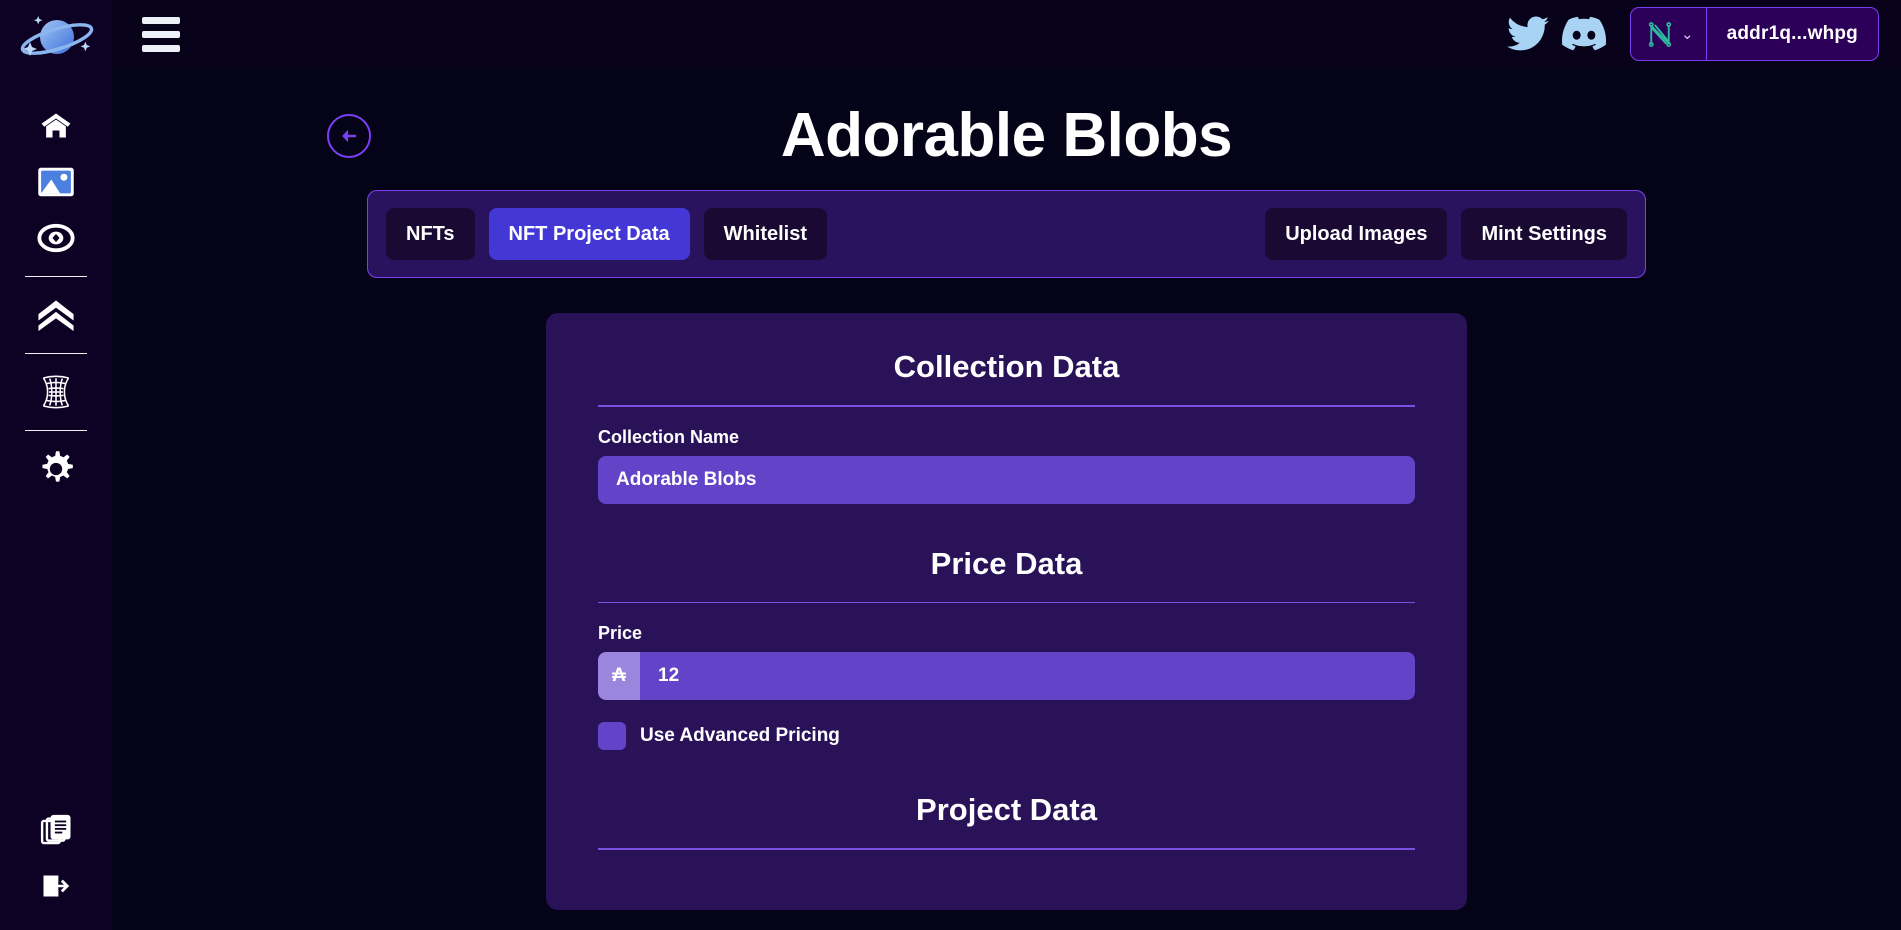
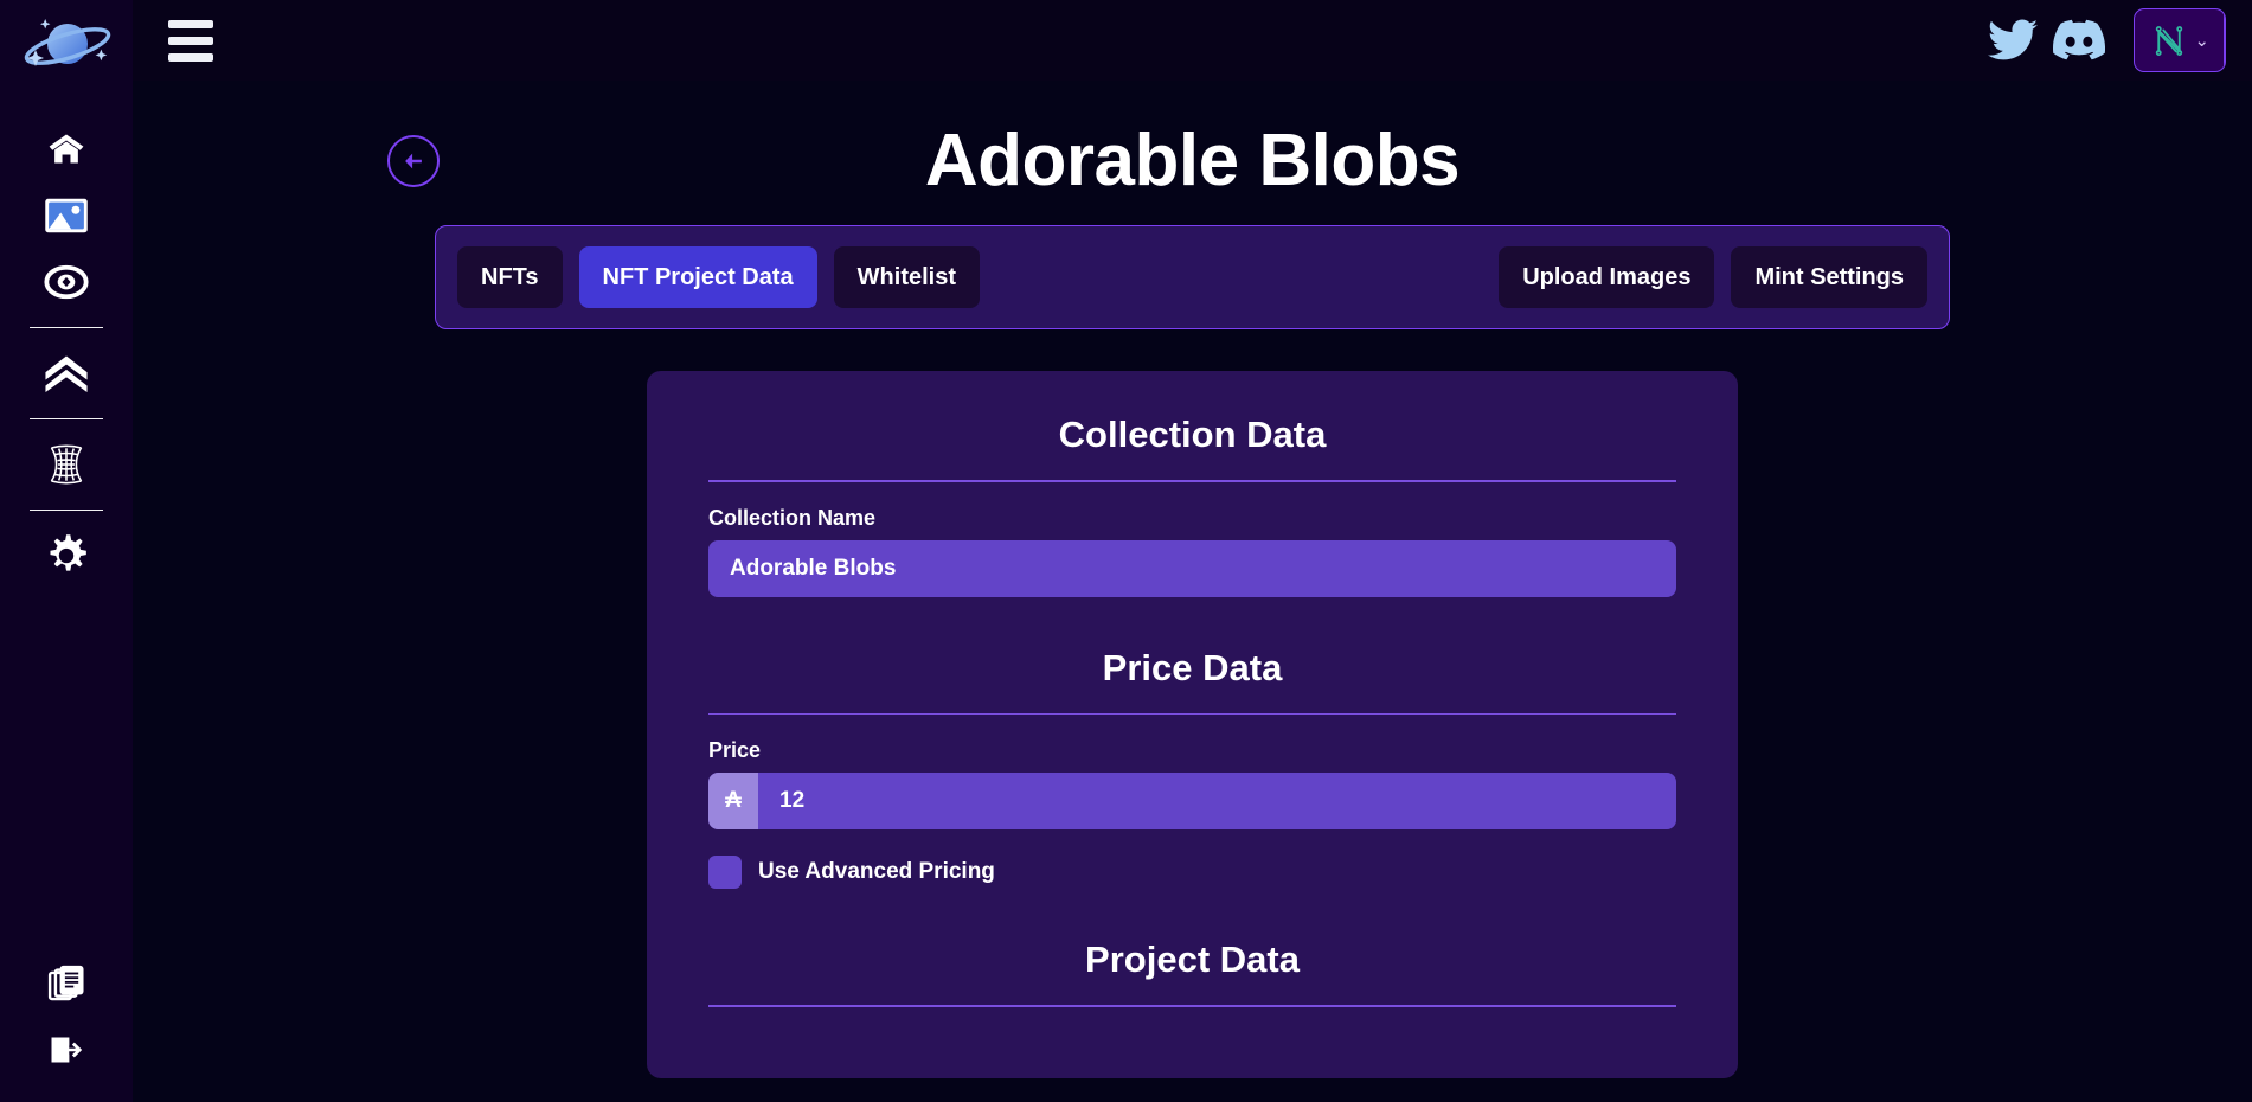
  ⌄
- addr1q...whpg
  Adorable Blobs
  NFTs
  NFT Project Data
  Whitelist
  Upload Images
  Mint Settings
  Collection Data
  Collection Name
  Adorable Blobs
  Price Data
  Price
  ₳
  12
  Use Advanced Pricing
  Project Data
